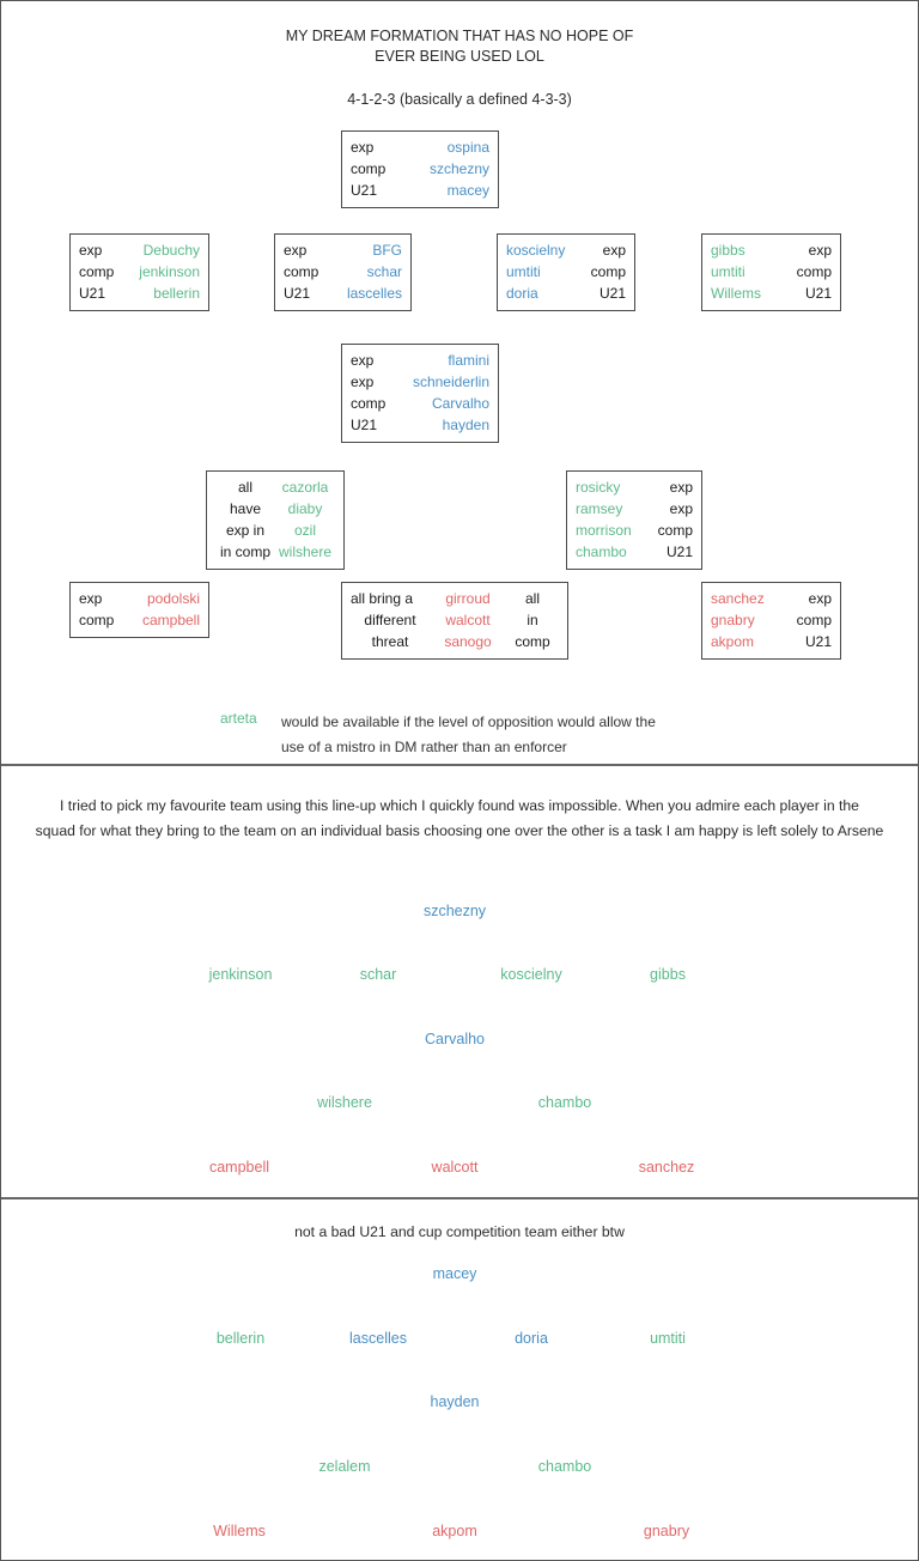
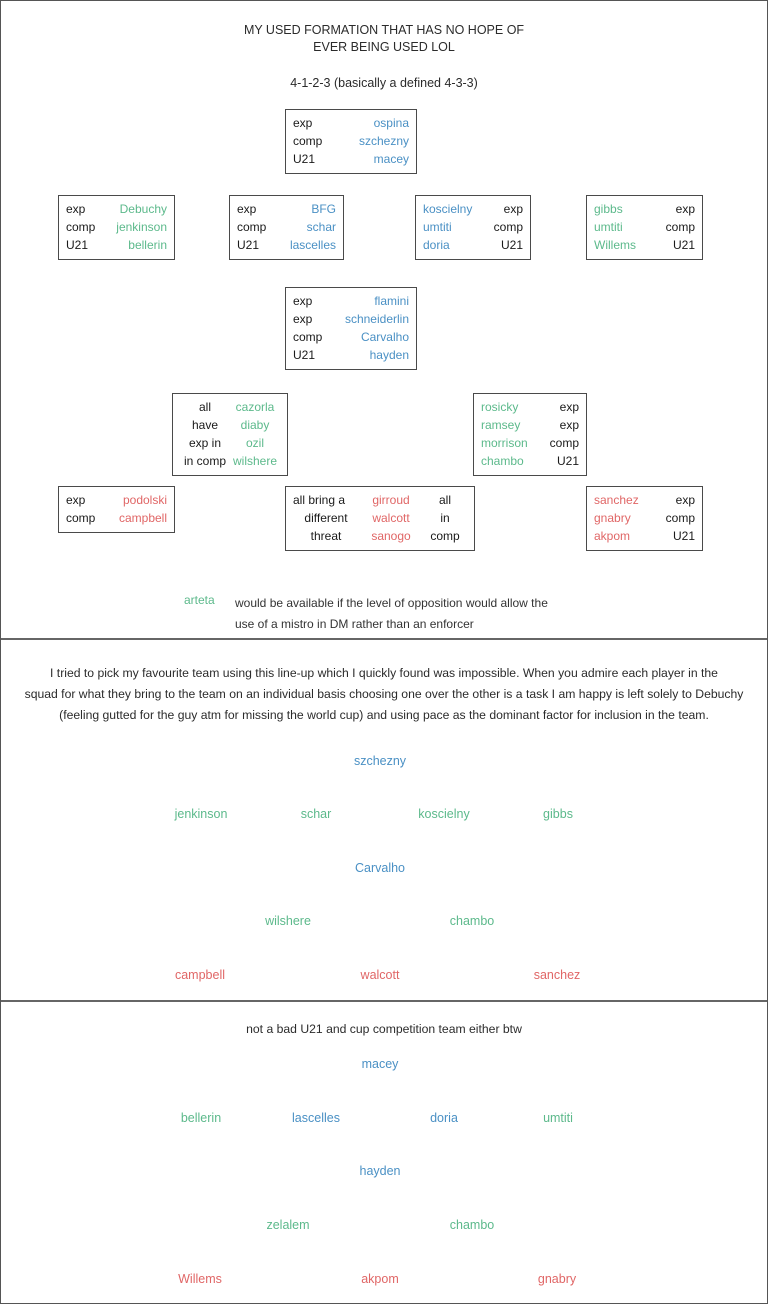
- MY DREAM FORMATION THAT HAS NO HOPE OF
+ MY USED FORMATION THAT HAS NO HOPE OF
  EVER BEING USED LOL
  4-1-2-3 (basically a defined 4-3-3)
  exp
  ospina
  comp
  szchezny
  U21
  macey
  exp
  Debuchy
  comp
  jenkinson
  U21
  bellerin
  exp
  BFG
  comp
  schar
  U21
  lascelles
  koscielny
  exp
  umtiti
  comp
  doria
  U21
  gibbs
  exp
  umtiti
  comp
  Willems
  U21
  exp
  flamini
  exp
  schneiderlin
  comp
  Carvalho
  U21
  hayden
  all
  cazorla
  have
  diaby
  exp in
  ozil
  in comp
  wilshere
  rosicky
  exp
  ramsey
  exp
  morrison
  comp
  chambo
  U21
  exp
  podolski
  comp
  campbell
  all bring a
  girroud
  all
  different
  walcott
  in
  threat
  sanogo
  comp
  sanchez
  exp
  gnabry
  comp
  akpom
  U21
  arteta
  would be available if the level of opposition would allow the
  use of a mistro in DM rather than an enforcer
  I tried to pick my favourite team using this line-up which I quickly found was impossible. When you admire each player in the
- squad for what they bring to the team on an individual basis choosing one over the other is a task I am happy is left solely to Arsene
+ squad for what they bring to the team on an individual basis choosing one over the other is a task I am happy is left solely to Debuchy
+ (feeling gutted for the guy atm for missing the world cup) and using pace as the dominant factor for inclusion in the team.
  szchezny
  jenkinson
  schar
  koscielny
  gibbs
  Carvalho
  wilshere
  chambo
  campbell
  walcott
  sanchez
  not a bad U21 and cup competition team either btw
  macey
  bellerin
  lascelles
  doria
  umtiti
  hayden
  zelalem
  chambo
  Willems
  akpom
  gnabry
